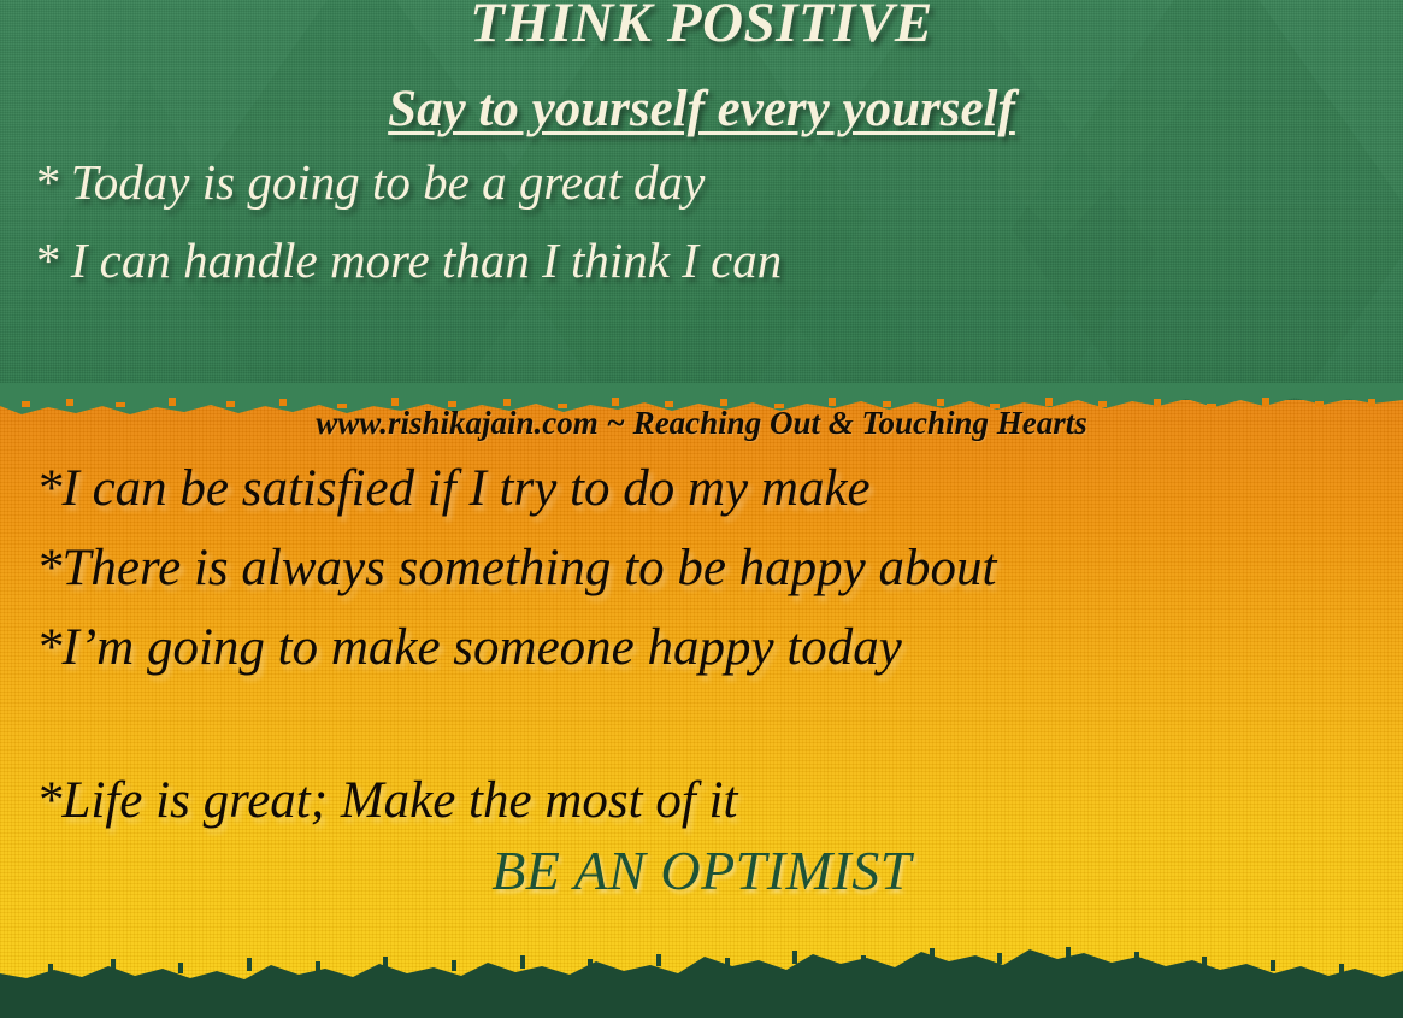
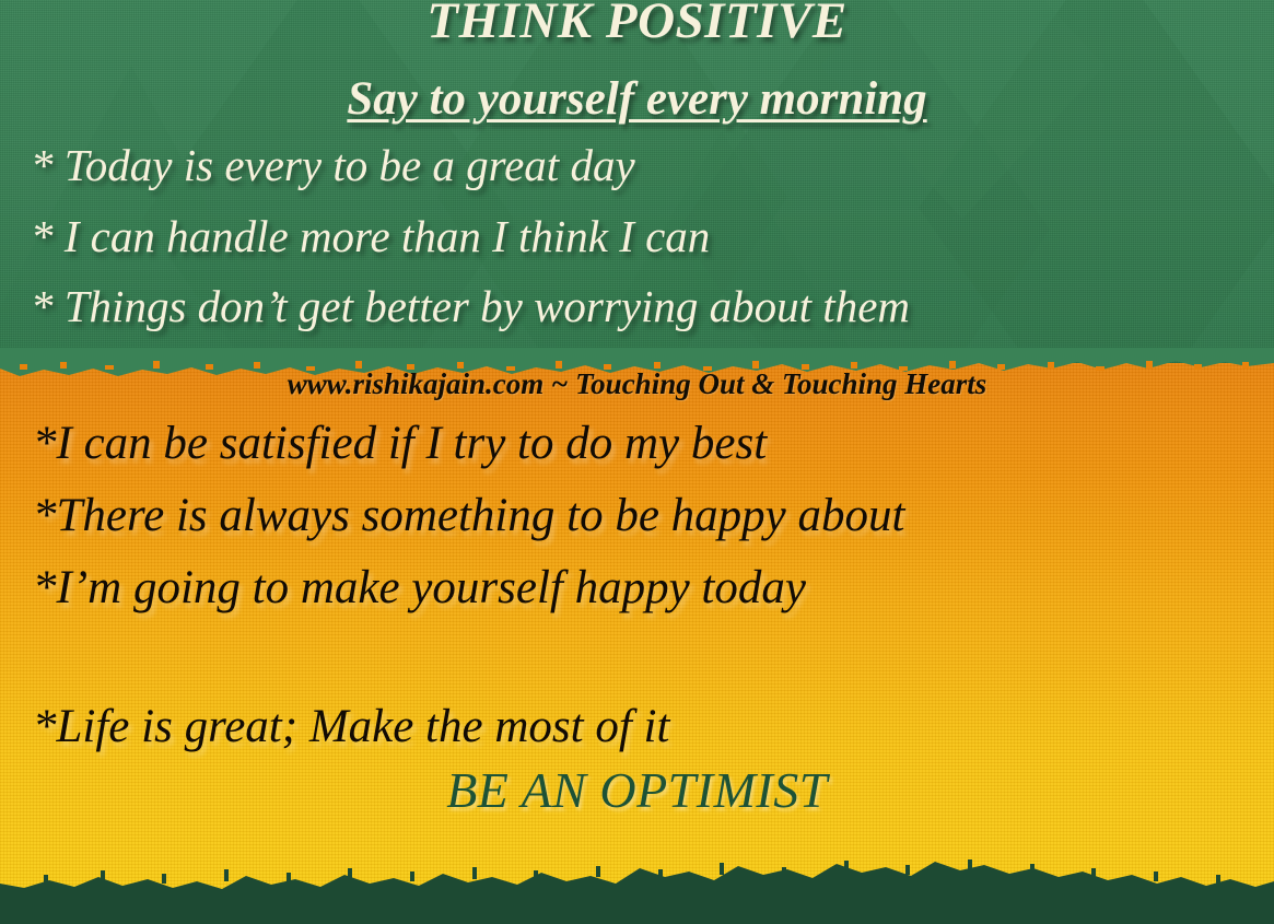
  THINK POSITIVE
- Say to yourself every yourself
+ Say to yourself every morning
- * Today is going to be a great day
+ * Today is every to be a great day
  * I can handle more than I think I can
+ * Things don’t get better by worrying about them
- www.rishikajain.com ~ Reaching Out & Touching Hearts
+ www.rishikajain.com ~ Touching Out & Touching Hearts
- *I can be satisfied if I try to do my make
+ *I can be satisfied if I try to do my best
  *There is always something to be happy about
- *I’m going to make someone happy today
+ *I’m going to make yourself happy today
  *Life is great; Make the most of it
  BE AN OPTIMIST
